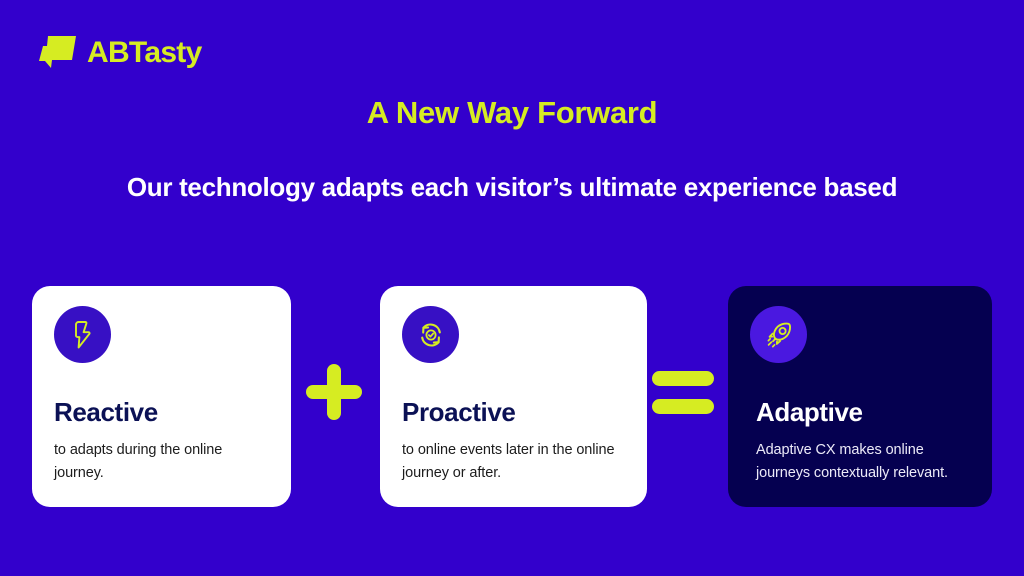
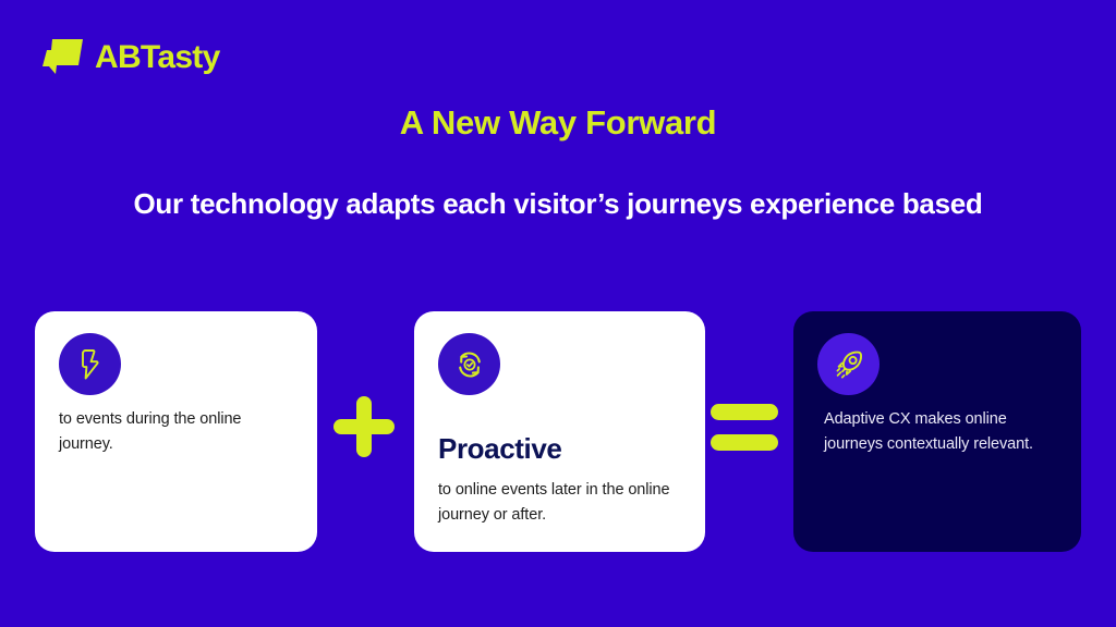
  ABTasty
  A New Way Forward
- Our technology adapts each visitor’s ultimate experience based
+ Our technology adapts each visitor’s journeys experience based
- Reactive
- to adapts during the online journey.
+ to events during the online journey.
  Proactive
  to online events later in the online journey or after.
- Adaptive
  Adaptive CX makes online journeys contextually relevant.
